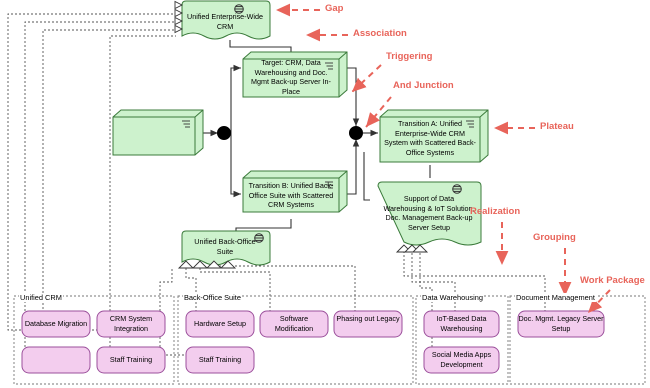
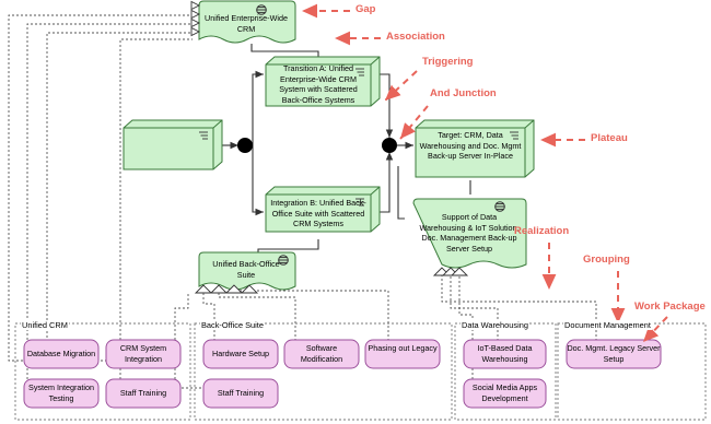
- Target: CRM, Data Warehousing and Doc. Mgmt Back-up Server In-Place
+ Transition A: Unified Enterprise-Wide CRM System with Scattered Back-Office Systems
- Transition B: Unified Back-Office Suite with Scattered CRM Systems
+ Integration B: Unified Back-Office Suite with Scattered CRM Systems
- Transition A: Unified Enterprise-Wide CRM System with Scattered Back-Office Systems
+ Target: CRM, Data Warehousing and Doc. Mgmt Back-up Server In-Place
  Unified Enterprise-Wide CRM
  Unified Back-Office Suite
  Support of Data Warehousing & IoT Solution, Doc. Management Back-up Server Setup
  Unified CRM
  Back-Office Suite
  Data Warehousing
  Document Management
  Database Migration
  CRM System Integration
+ System Integration Testing
  Staff Training
  Hardware Setup
  Software Modification
  Phasing out Legacy
  Staff Training
  IoT-Based Data Warehousing
  Social Media Apps Development
  Doc. Mgmt. Legacy Server Setup
  Gap
  Association
  Triggering
  And Junction
  Plateau
  Realization
  Grouping
  Work Package
